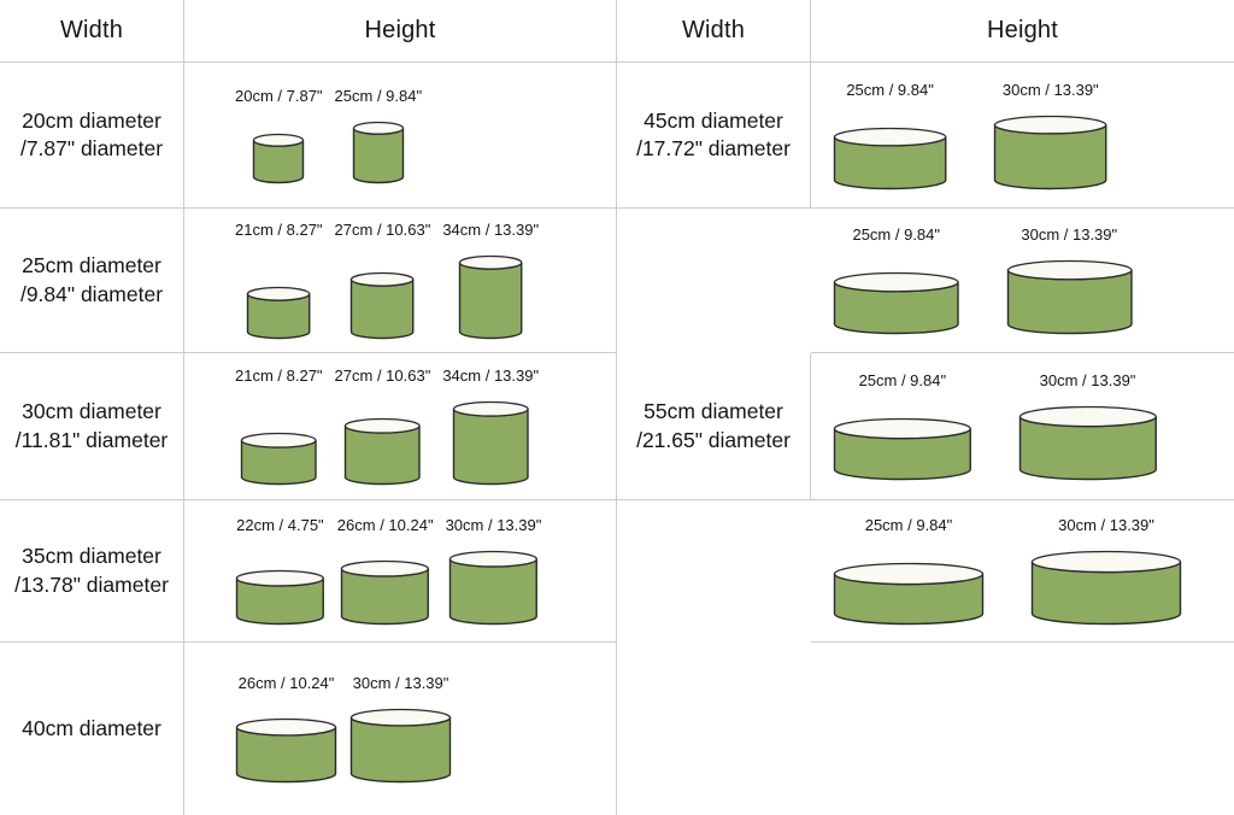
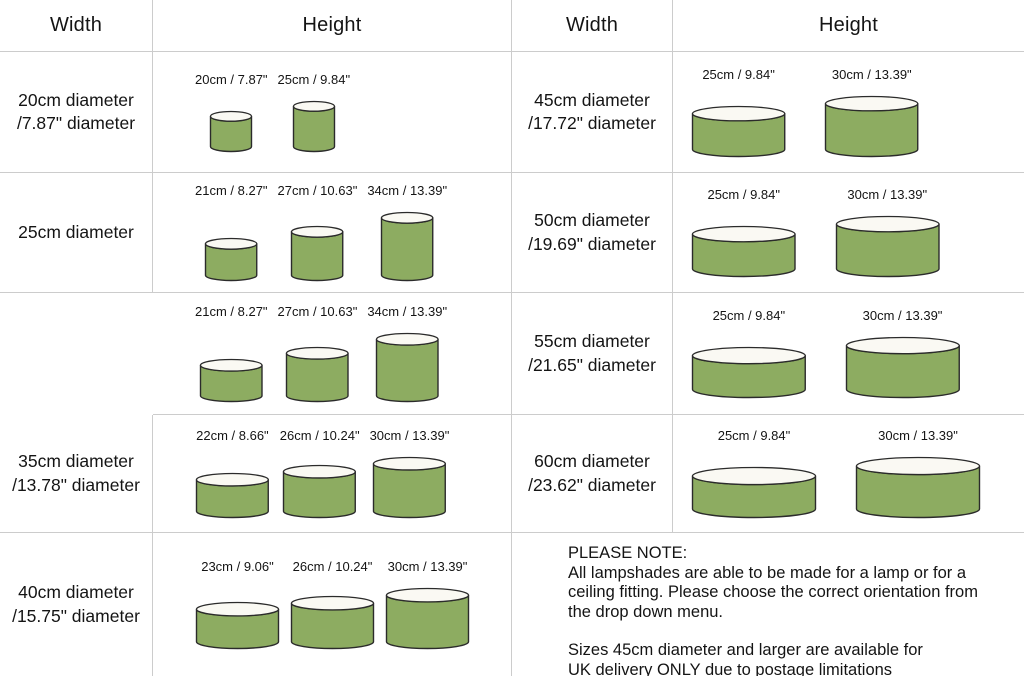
  Width
  Height
  Width
  Height
+ PLEASE NOTE:
+ All lampshades are able to be made for a lamp or for a
+ ceiling fitting. Please choose the correct orientation from
+ the drop down menu.
+ Sizes 45cm diameter and larger are available for
+ UK delivery ONLY due to postage limitations
  20cm diameter
  /7.87" diameter
  20cm / 7.87"
  25cm / 9.84"
  25cm diameter
- /9.84" diameter
  21cm / 8.27"
  27cm / 10.63"
  34cm / 13.39"
- 30cm diameter
- /11.81" diameter
  21cm / 8.27"
  27cm / 10.63"
  34cm / 13.39"
  35cm diameter
  /13.78" diameter
- 22cm / 4.75"
+ 22cm / 8.66"
  26cm / 10.24"
  30cm / 13.39"
  40cm diameter
+ /15.75" diameter
+ 23cm / 9.06"
  26cm / 10.24"
  30cm / 13.39"
  45cm diameter
  /17.72" diameter
  25cm / 9.84"
  30cm / 13.39"
+ 50cm diameter
+ /19.69" diameter
  25cm / 9.84"
  30cm / 13.39"
  55cm diameter
  /21.65" diameter
  25cm / 9.84"
  30cm / 13.39"
+ 60cm diameter
+ /23.62" diameter
  25cm / 9.84"
  30cm / 13.39"
